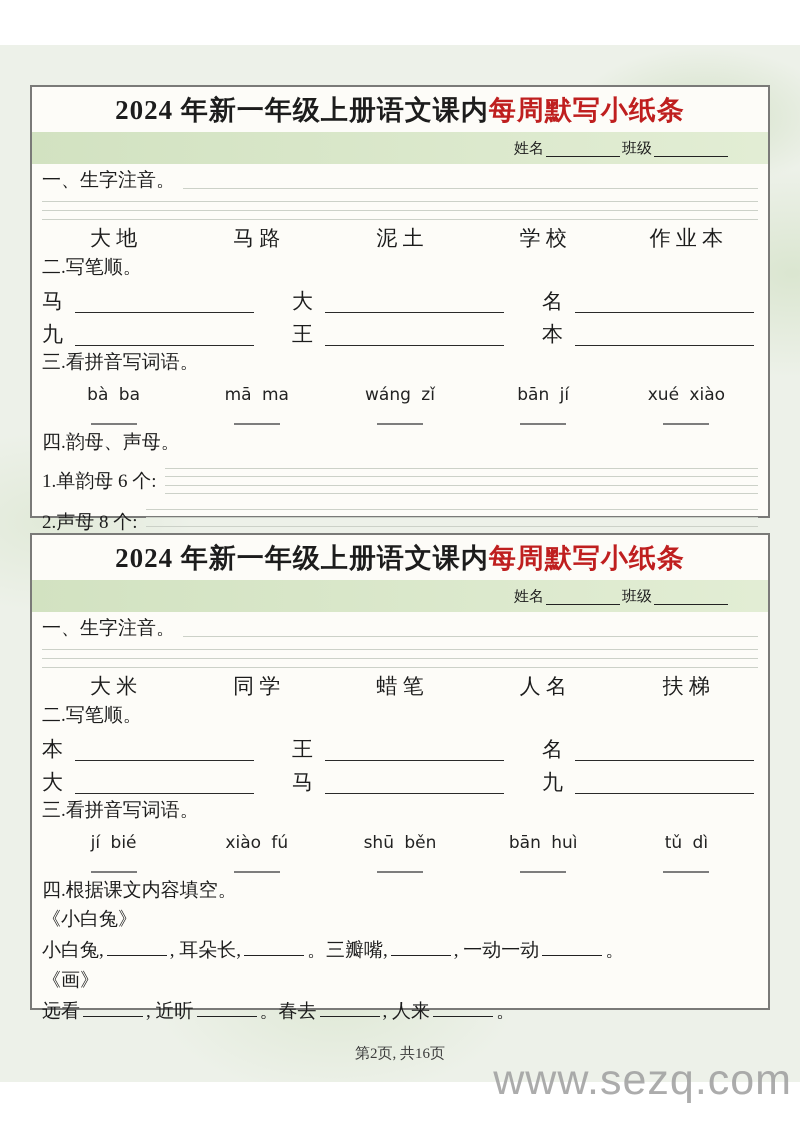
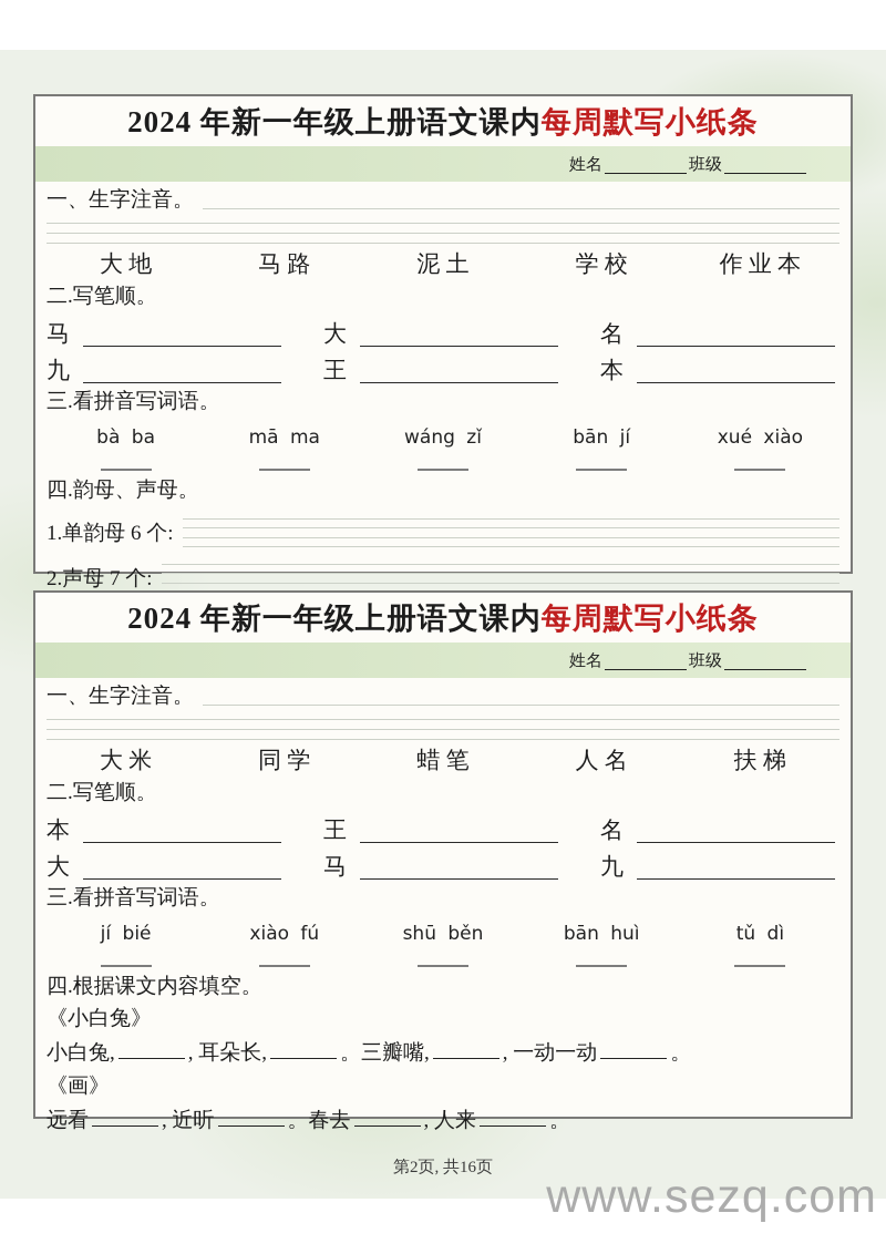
  2024 年新一年级上册语文课内每周默写小纸条
  姓名
  班级
  一、生字注音。
  大 地
  马 路
  泥 土
  学 校
  作 业 本
  二.写笔顺。
  马
  大
  名
  九
  王
  本
  三.看拼音写词语。
  bà ba
  mā ma
  wáng zǐ
  bān jí
  xué xiào
  四.韵母、声母。
  1.单韵母 6 个:
- 2.声母 8 个:
+ 2.声母 7 个:
  2024 年新一年级上册语文课内每周默写小纸条
  姓名
  班级
  一、生字注音。
  大 米
  同 学
  蜡 笔
  人 名
  扶 梯
  二.写笔顺。
  本
  王
  名
  大
  马
  九
  三.看拼音写词语。
  jí bié
  xiào fú
  shū běn
  bān huì
  tǔ dì
  四.根据课文内容填空。
  《小白兔》
  小白兔, , 耳朵长, 。三瓣嘴, , 一动一动 。
  《画》
  远看 , 近听 。春去 , 人来 。
  第2页, 共16页
  www.sezq.com
